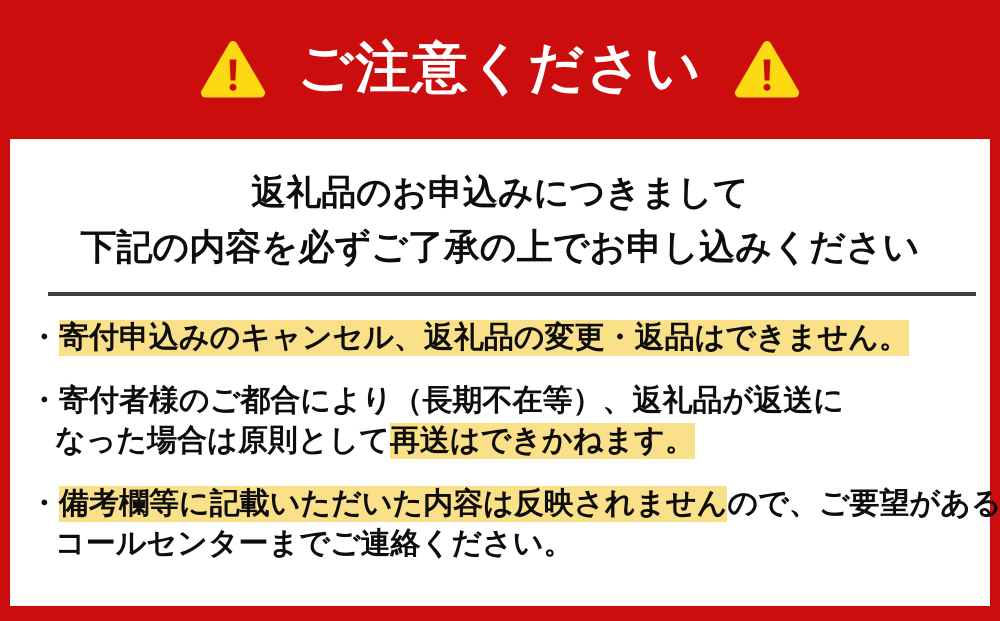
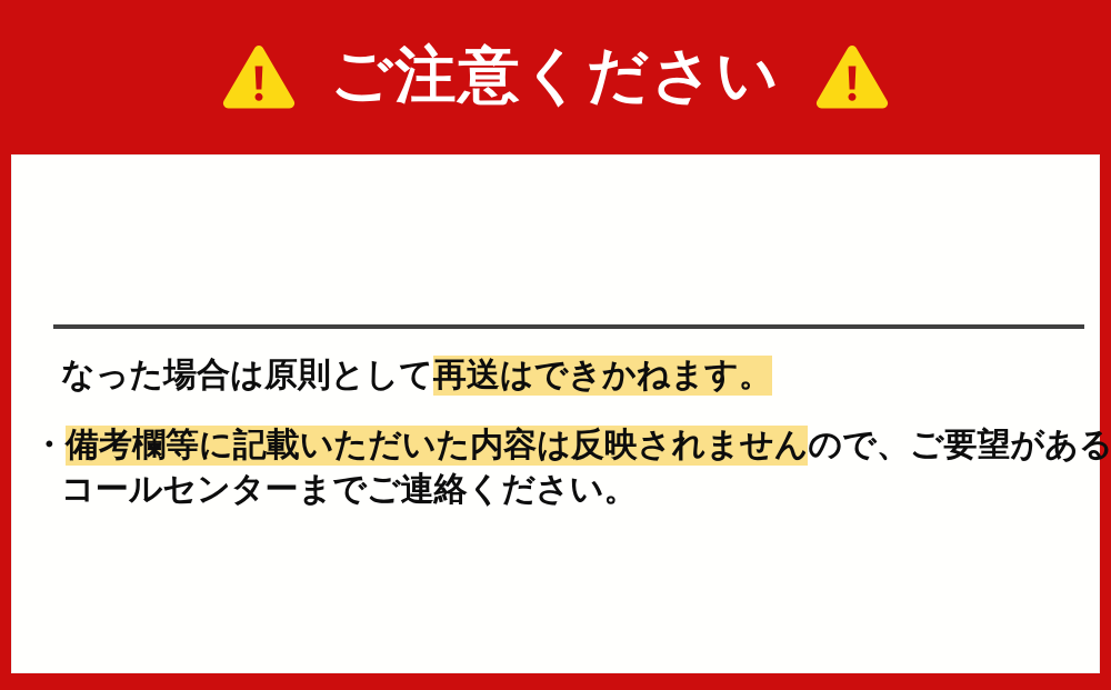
  ご注意ください
- 返礼品のお申込みにつきまして
- 下記の内容を必ずご了承の上でお申し込みください
- ・寄付申込みのキャンセル、返礼品の変更・返品はできません。
- ・寄付者様のご都合により（長期不在等）、返礼品が返送に
  なった場合は原則として再送はできかねます。
  ・備考欄等に記載いただいた内容は反映されませんので、ご要望がある
  コールセンターまでご連絡ください。
